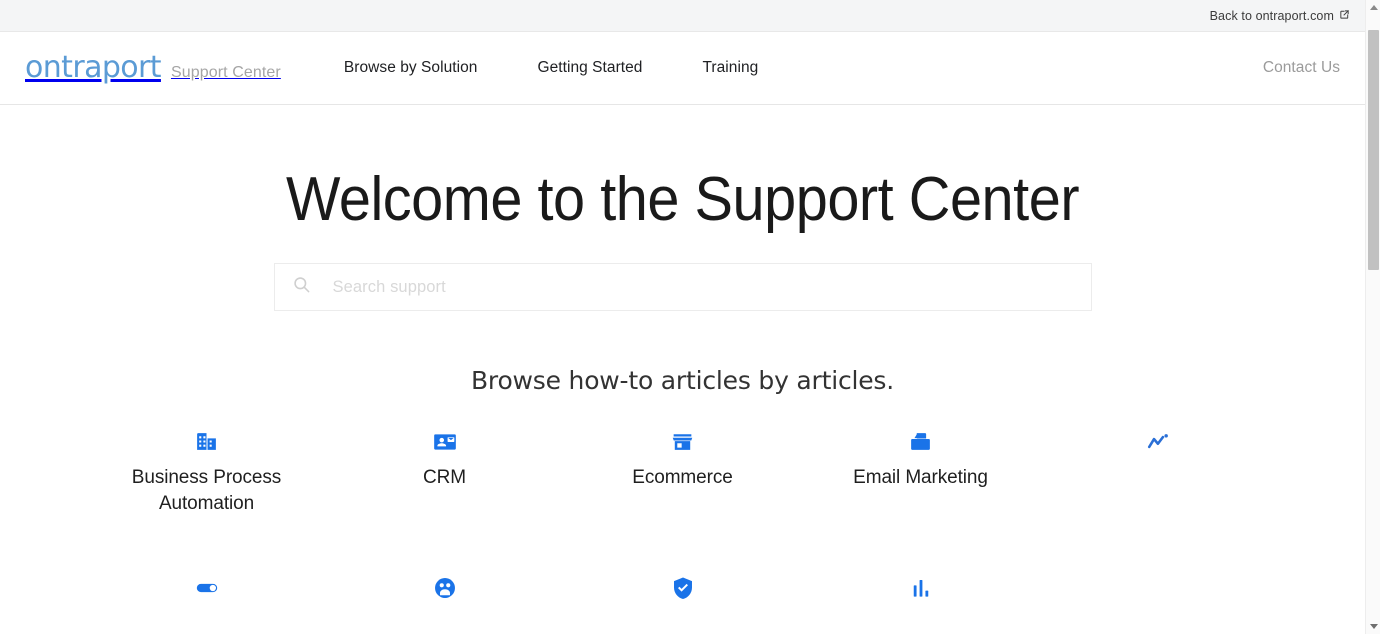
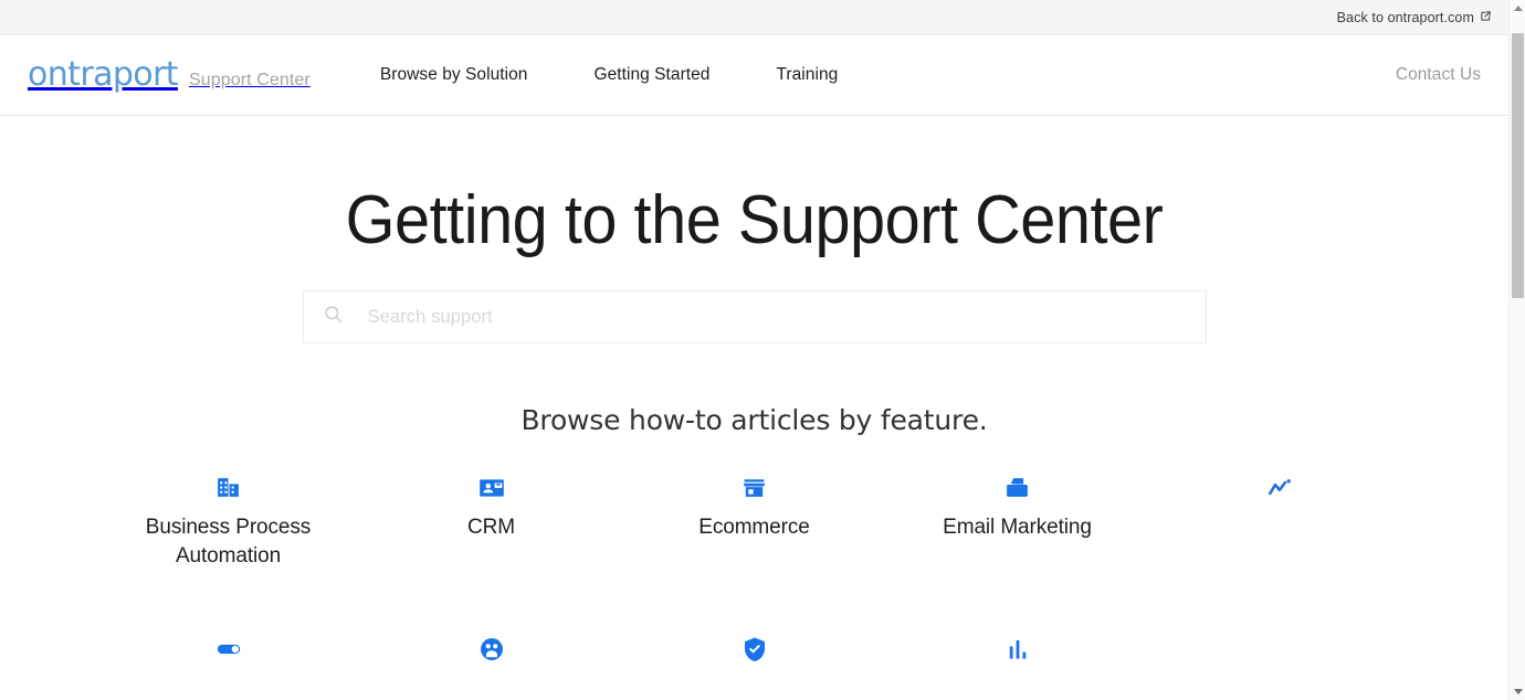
  Back to ontraport.com
  ontraport
  Support Center
  Browse by Solution
  Getting Started
  Training
  Contact Us
- Welcome to the Support Center
+ Getting to the Support Center
  Search support
- Browse how-to articles by articles.
+ Browse how-to articles by feature.
  Business Process Automation
  CRM
  Ecommerce
  Email Marketing
